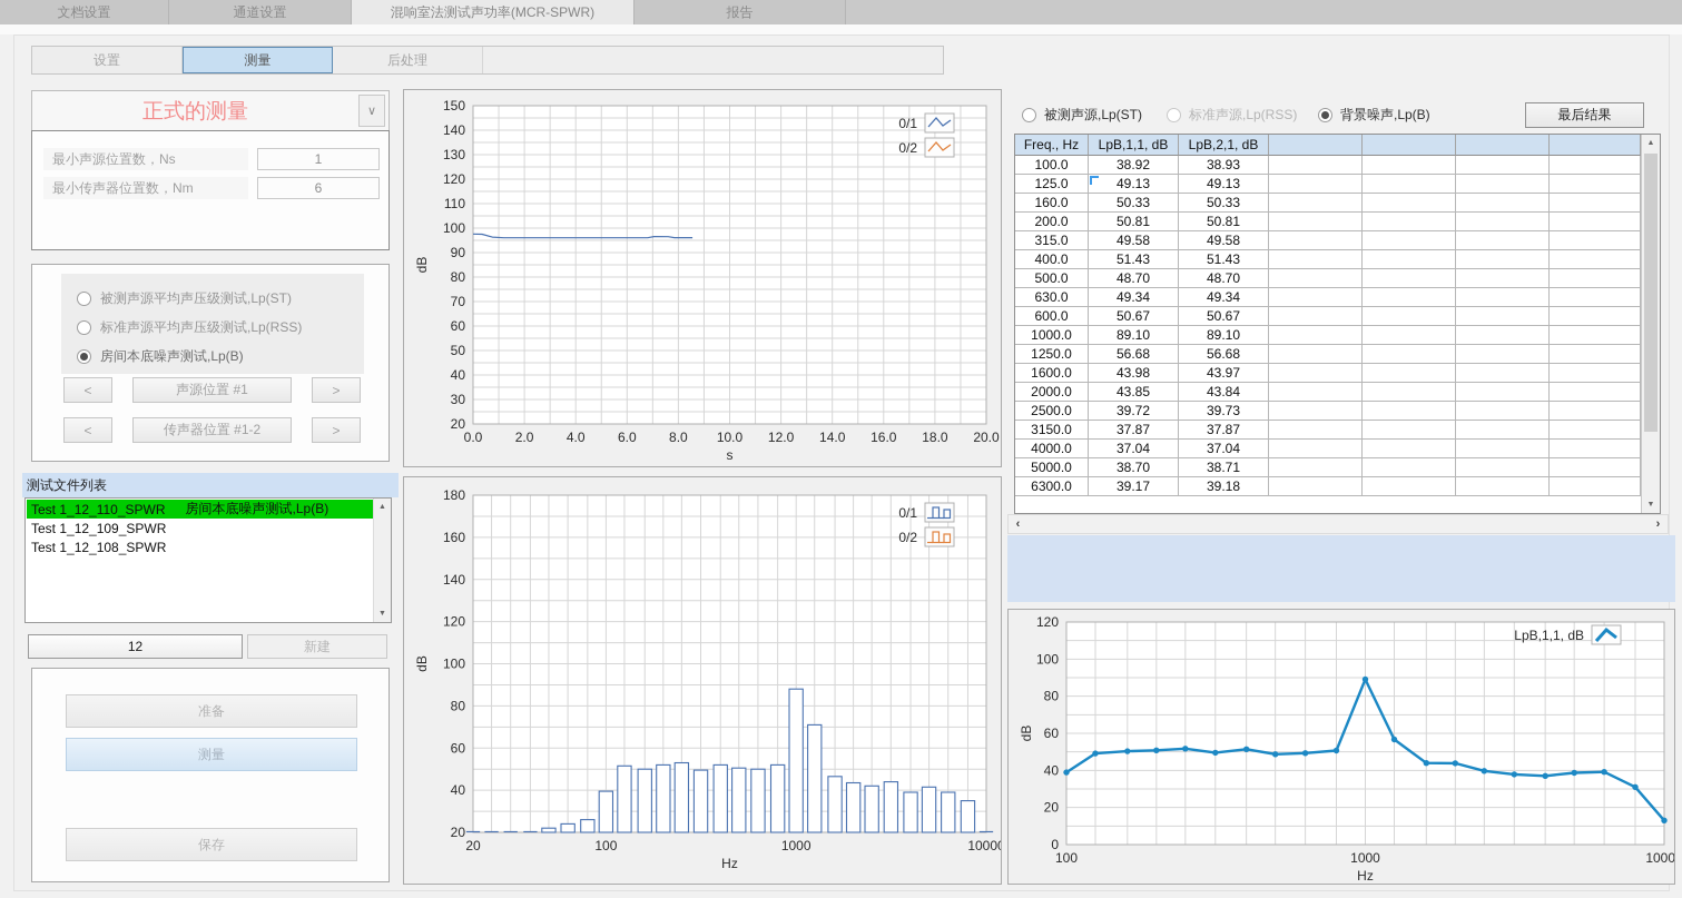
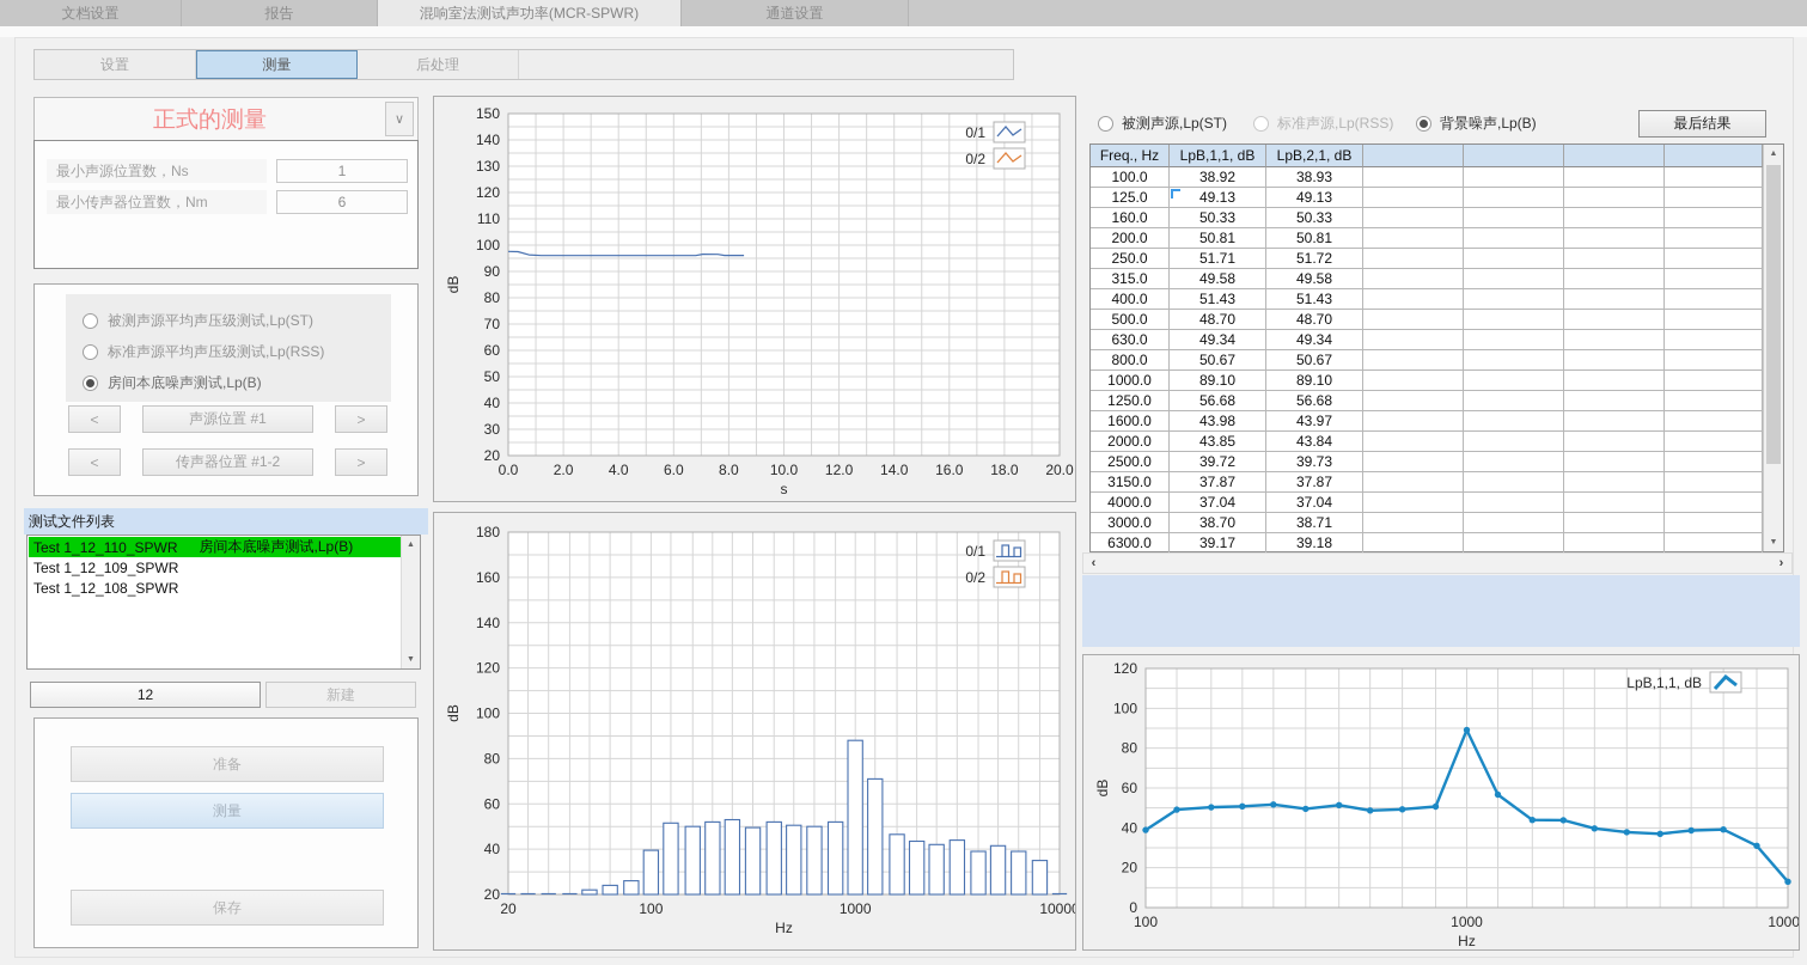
  文档设置
- 通道设置
+ 报告
  混响室法测试声功率(MCR-SPWR)
- 报告
+ 通道设置
  设置
  测量
  后处理
  正式的测量
  ∨
  最小声源位置数，Ns
  1
  最小传声器位置数，Nm
  6
  被测声源平均声压级测试,Lp(ST)
  标准声源平均声压级测试,Lp(RSS)
  房间本底噪声测试,Lp(B)
  <
  声源位置 #1
  >
  <
  传声器位置 #1-2
  >
  测试文件列表
  Test 1_12_110_SPWR
  房间本底噪声测试,Lp(B)
  Test 1_12_109_SPWR
  Test 1_12_108_SPWR
  12
  新建
  准备
  测量
  保存
  20
  30
  40
  50
  60
  70
  80
  90
  100
  110
  120
  130
  140
  150
  0.0
  2.0
  4.0
  6.0
  8.0
  10.0
  12.0
  14.0
  16.0
  18.0
  20.0
  s
  0/1
  0/2
  20
  40
  60
  80
  100
  120
  140
  160
  180
  20
  100
  1000
  1000
  Hz
  0/1
  0/2
  被测声源,Lp(ST)
  标准声源,Lp(RSS)
  背景噪声,Lp(B)
  最后结果
  Freq., Hz
  LpB,1,1, dB
  LpB,2,1, dB
  100.0
  38.92
  38.93
  125.0
  49.13
  49.13
  160.0
  50.33
  50.33
  200.0
  50.81
  50.81
+ 250.0
+ 51.71
+ 51.72
  315.0
  49.58
  49.58
  400.0
  51.43
  51.43
  500.0
  48.70
  48.70
  630.0
  49.34
  49.34
- 600.0
+ 800.0
  50.67
  50.67
  1000.0
  89.10
  89.10
  1250.0
  56.68
  56.68
  1600.0
  43.98
  43.97
  2000.0
  43.85
  43.84
  2500.0
  39.72
  39.73
  3150.0
  37.87
  37.87
  4000.0
  37.04
  37.04
- 5000.0
+ 3000.0
  38.70
  38.71
  6300.0
  39.17
  39.18
  ‹
  ›
  0
  20
  40
  60
  80
  100
  120
  100
  1000
  1000
  Hz
  LpB,1,1, dB
